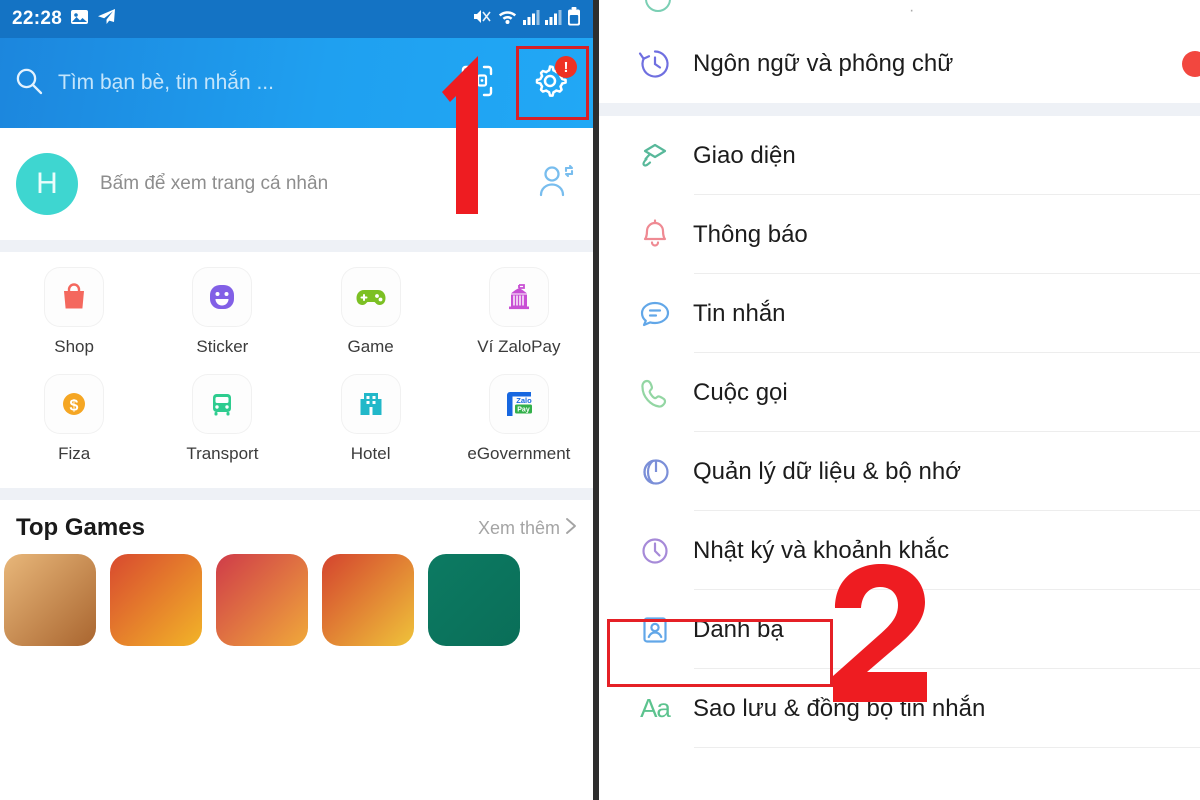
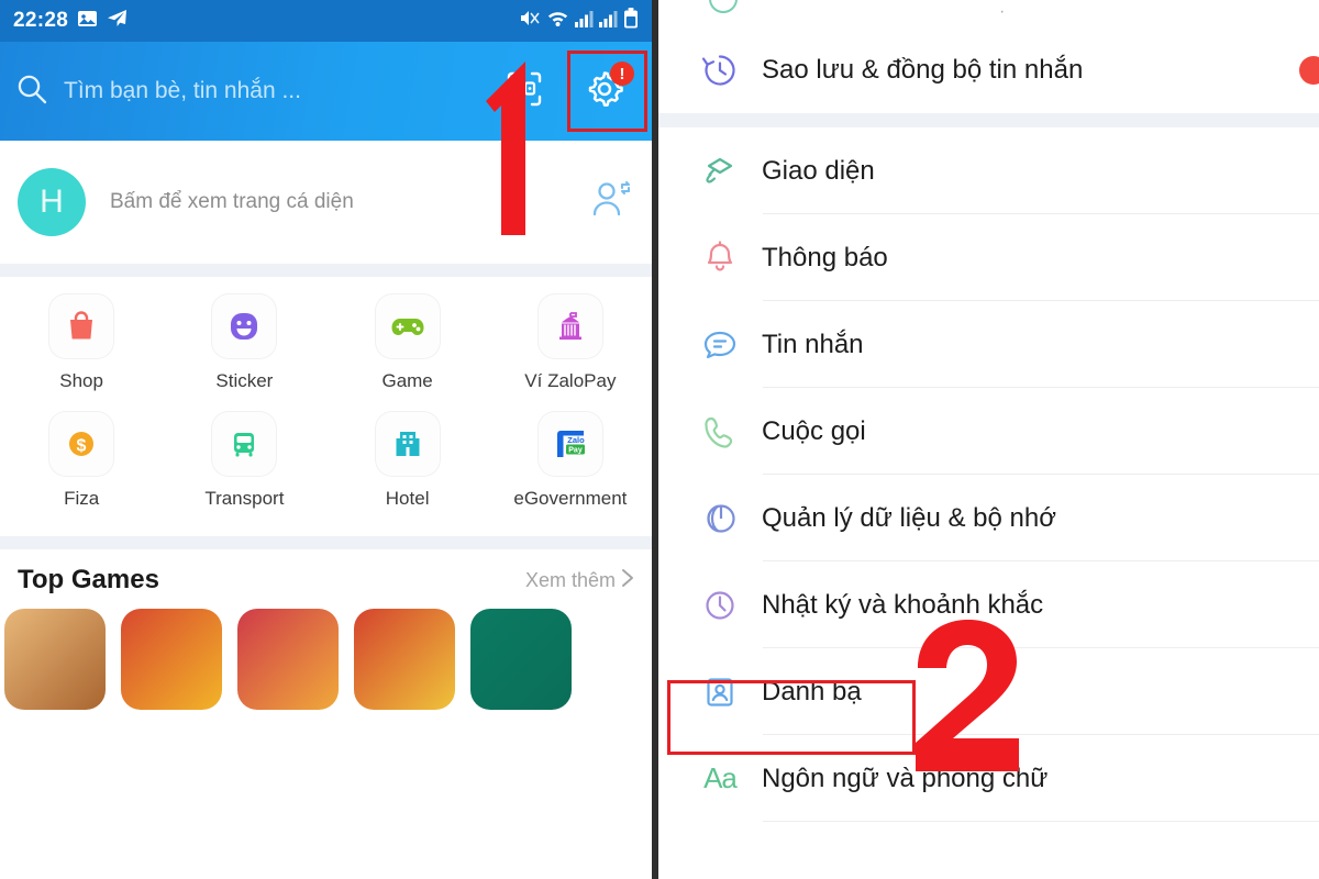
  22:28
  Tìm bạn bè, tin nhắn ...
  !
  H
- Bấm để xem trang cá nhân
+ Bấm để xem trang cá diện
  Shop
  Sticker
  Game
  Ví ZaloPay
  $
  Fiza
  Transport
  Hotel
  Zalo
  eGovernment
  Top Games
  Xem thêm
  ·
- Ngôn ngữ và phông chữ
+ Sao lưu & đồng bộ tin nhắn
  Giao diện
  Thông báo
  Tin nhắn
  Cuộc gọi
  Quản lý dữ liệu & bộ nhớ
  Nhật ký và khoảnh khắc
  Danh bạ
  Aa
- Sao lưu & đồng bộ tin nhắn
+ Ngôn ngữ và phông chữ
